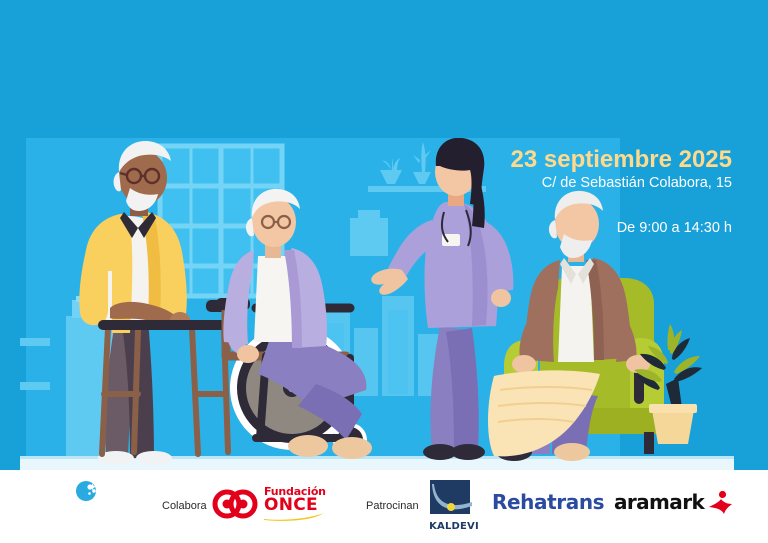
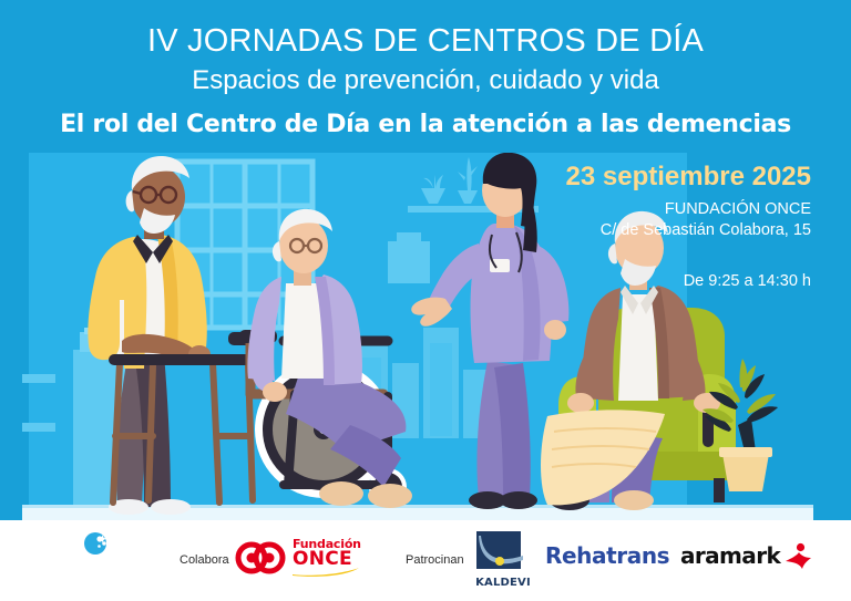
+ IV JORNADAS DE CENTROS DE DÍA
+ Espacios de prevención, cuidado y vida
+ El rol del Centro de Día en la atención a las demencias
  23 septiembre 2025
+ FUNDACIÓN ONCE
  C/ de Sebastián Colabora, 15
- De 9:00 a 14:30 h
+ De 9:25 a 14:30 h
  Colabora
  Fundación
  ONCE
  Patrocinan
  KALDEVI
  Rehatrans
  aramark
